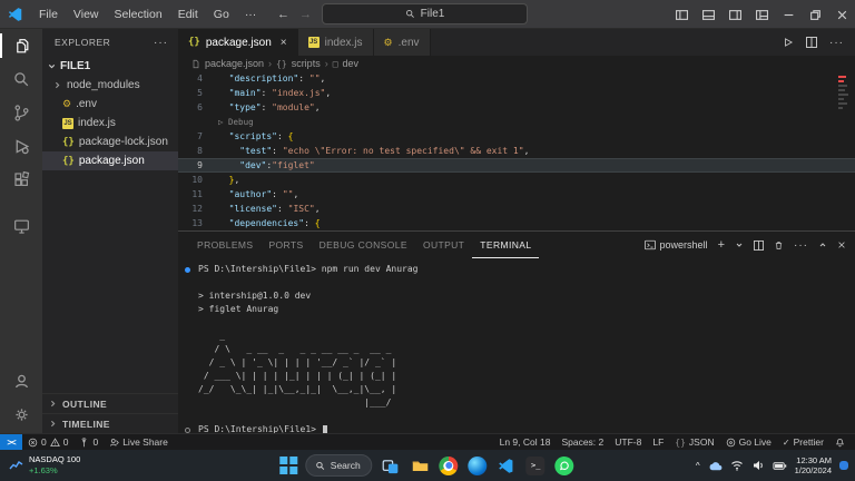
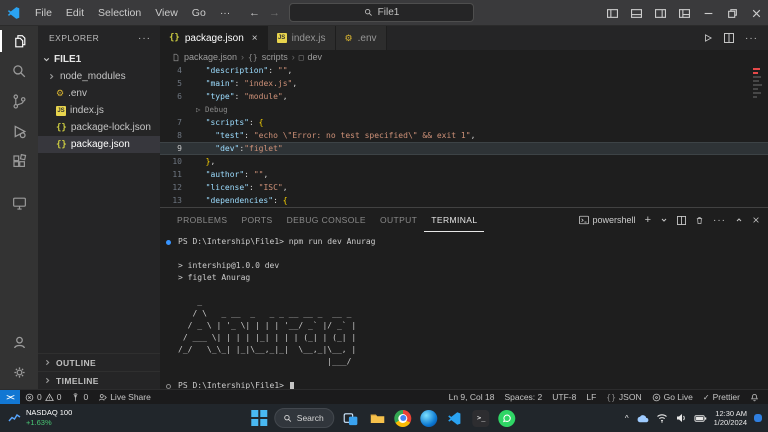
  File
- View
+ Edit
  Selection
- Edit
+ View
  Go
  ···
  ←
  →
  File1
  EXPLORER
  ···
  FILE1
  node_modules
  ⚙
  .env
  index.js
  {}
  package-lock.json
  {}
  package.json
  OUTLINE
  TIMELINE
  {}
  package.json
  ×
  index.js
  ⚙
  .env
  ···
  package.json
  ›
  {}
  scripts
  ›
  □
  dev
  4
  "description": "",
  5
  "main": "index.js",
  6
  "type": "module",
  ▷ Debug
  7
  "scripts": {
  8
  "test": "echo \"Error: no test specified\" && exit 1",
  9
  "dev":"figlet"
  10
  },
  11
  "author": "",
  12
  "license": "ISC",
  13
  "dependencies": {
  PROBLEMS
  PORTS
  DEBUG CONSOLE
  OUTPUT
  TERMINAL
  powershell
  +
  ···
  PS D:\Intership\File1> npm run dev Anurag
  > intership@1.0.0 dev
  > figlet Anurag
  _
  / \ _ __ _ _ _ __ __ _ __ _
  / _ \ | '_ \| | | | '__/ _` |/ _` |
  / ___ \| | | | |_| | | | (_| | (_| |
  /_/ \_\_| |_|\__,_|_| \__,_|\__, |
  |___/
  PS D:\Intership\File1>
  ><
  0
  0
  0
  Live Share
  Ln 9, Col 18
  Spaces: 2
  UTF-8
  LF
  {}
  JSON
  Go Live
  ✓
  Prettier
  NASDAQ 100
  +1.63%
  Search
  >_
  ^
  12:30 AM
  1/20/2024
